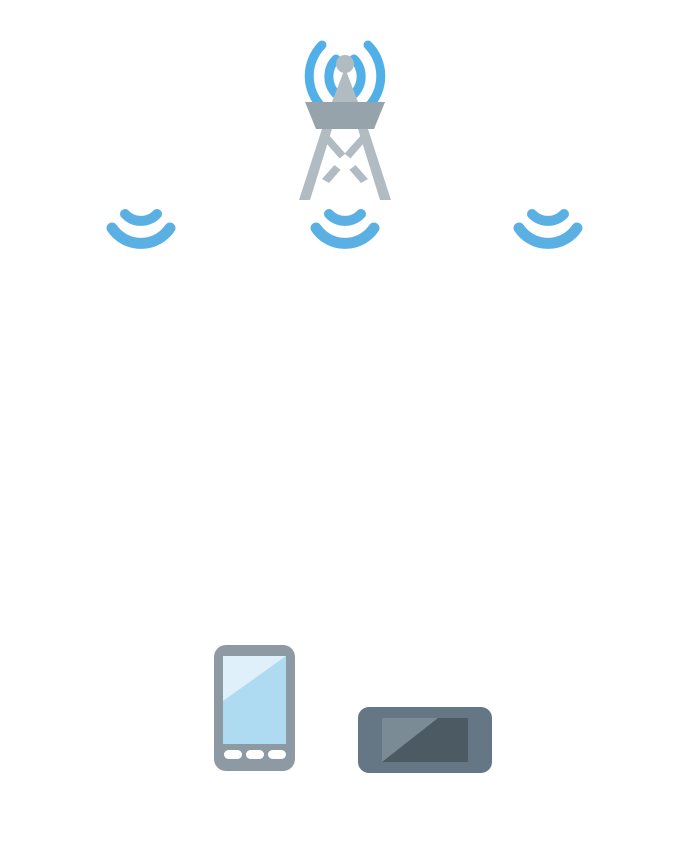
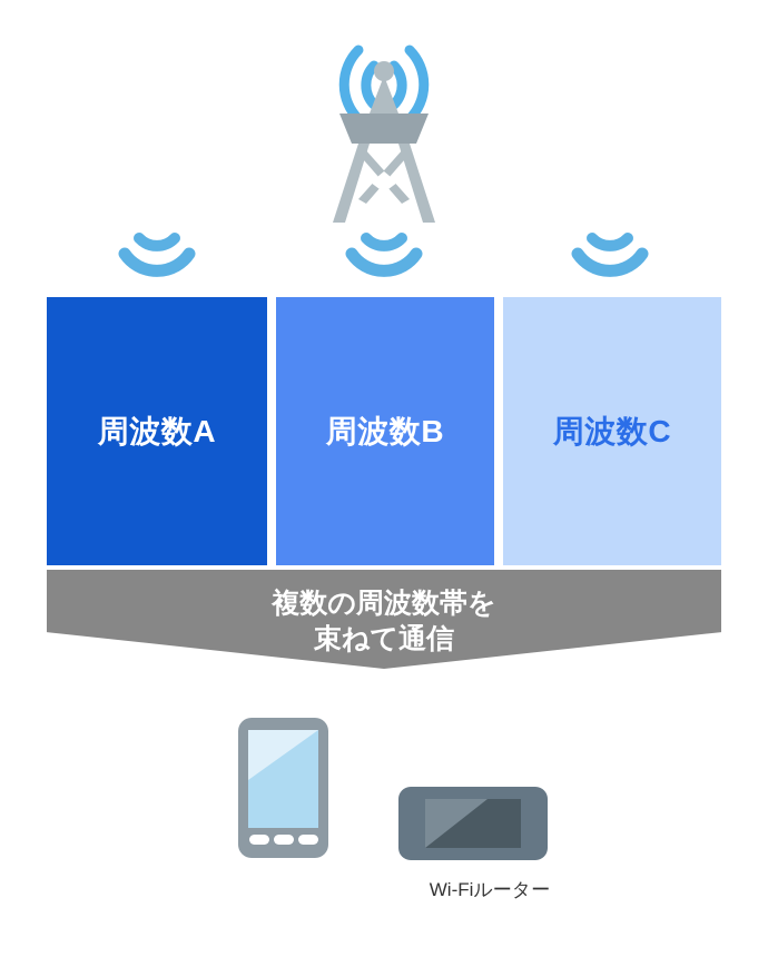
+ 周波数A
+ 周波数B
+ 周波数C
+ 複数の周波数帯を
+ 束ねて通信
+ Wi-Fiルーター
